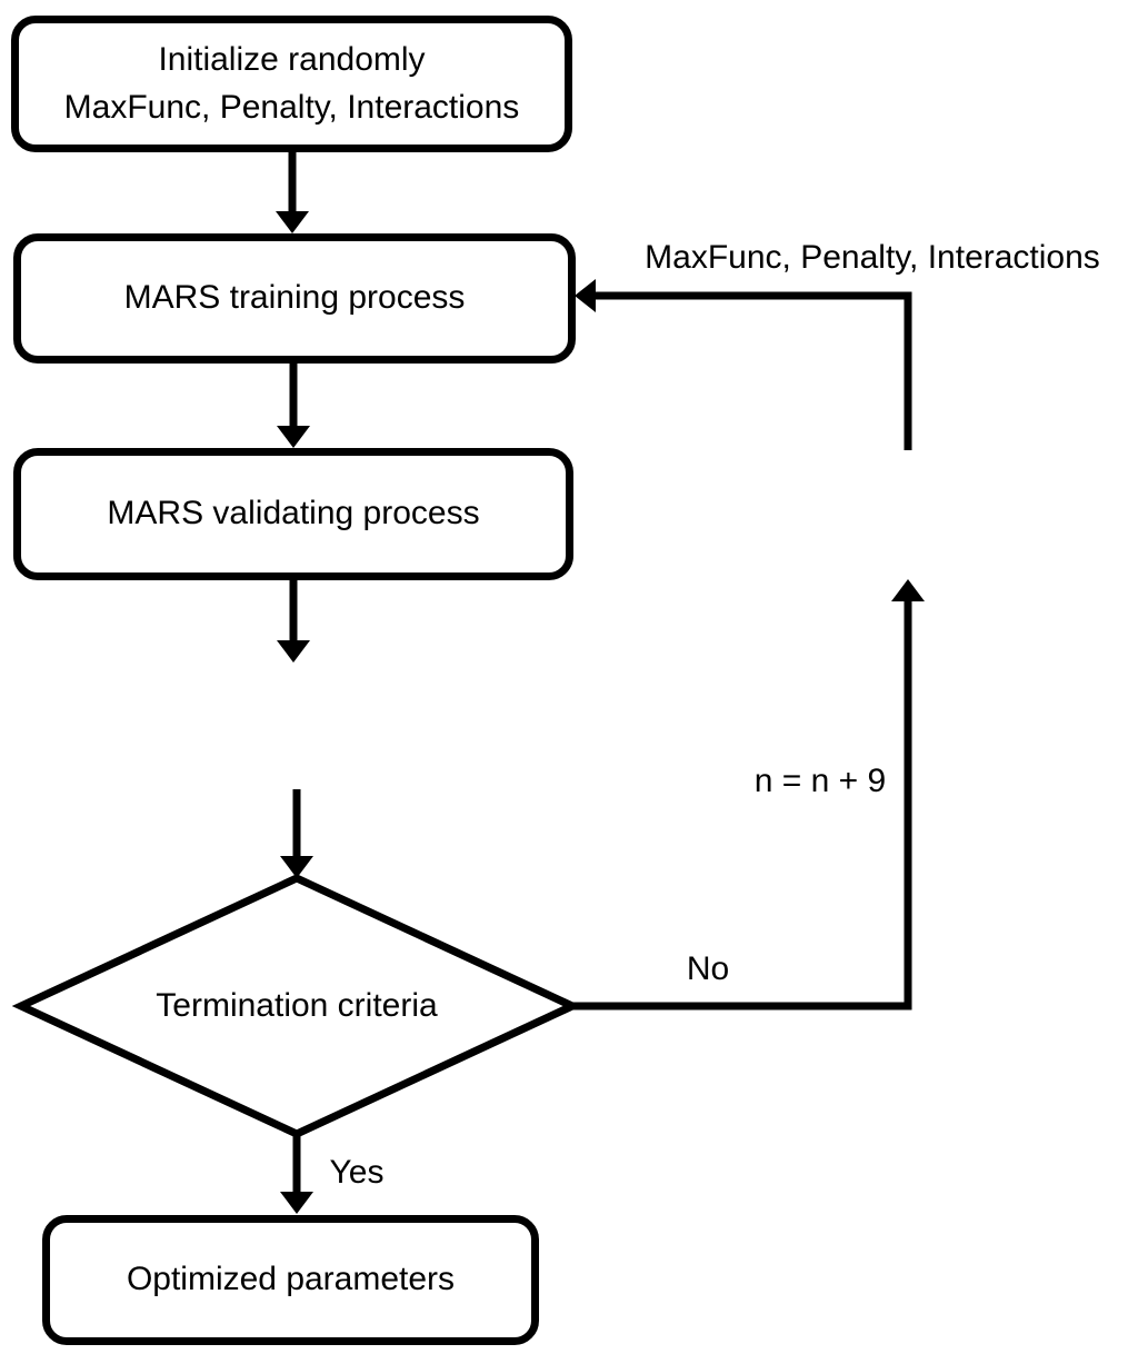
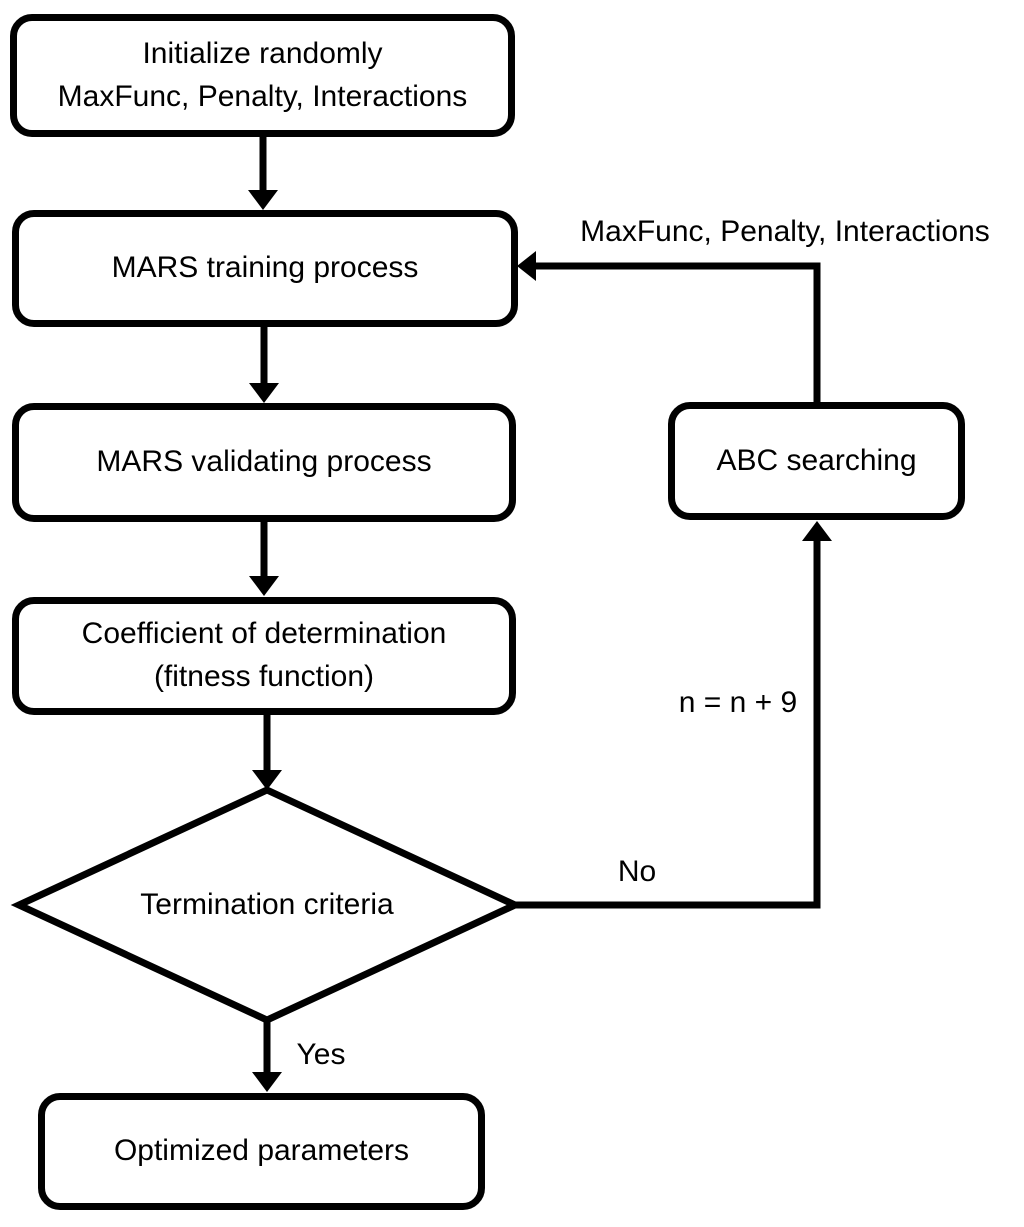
  Initialize randomly
  MaxFunc, Penalty, Interactions
  MARS training process
  MARS validating process
+ Coefficient of determination
+ (fitness function)
+ ABC searching
  Optimized parameters
  Termination criteria
  MaxFunc, Penalty, Interactions
  n = n + 9
  No
  Yes
